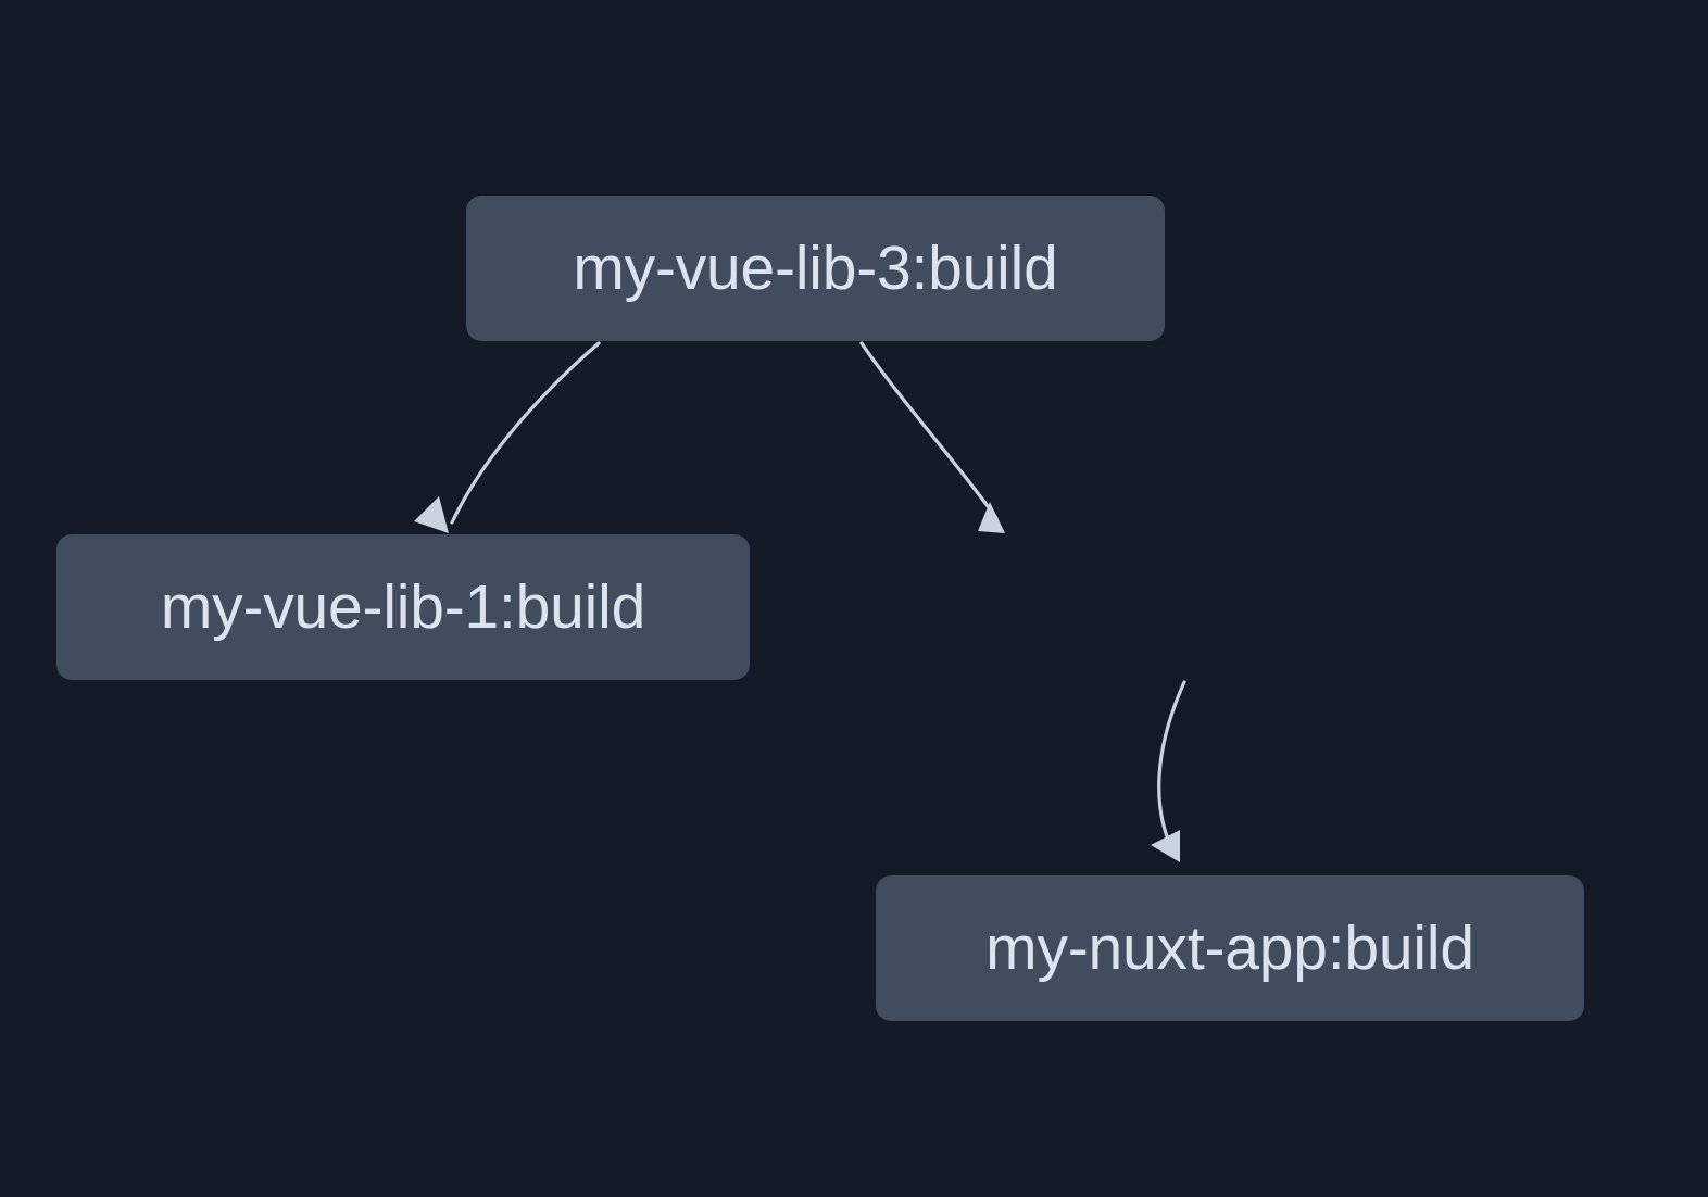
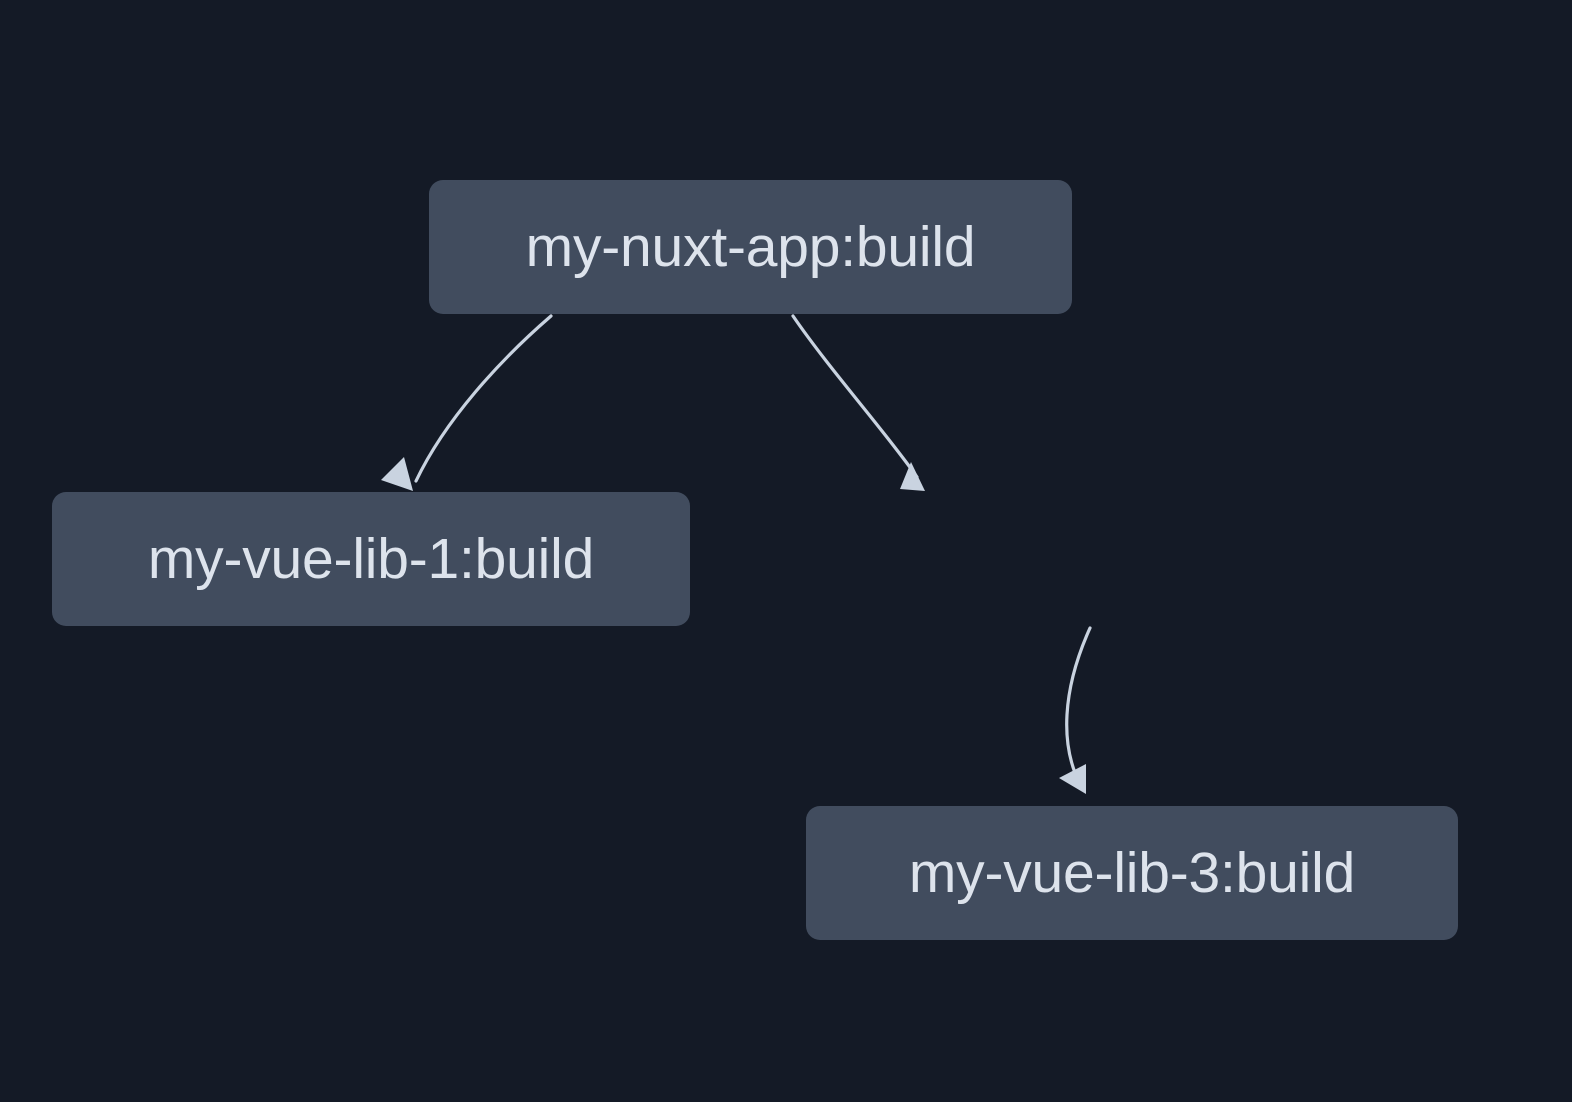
- my-vue-lib-3:build
+ my-nuxt-app:build
  my-vue-lib-1:build
- my-nuxt-app:build
+ my-vue-lib-3:build
